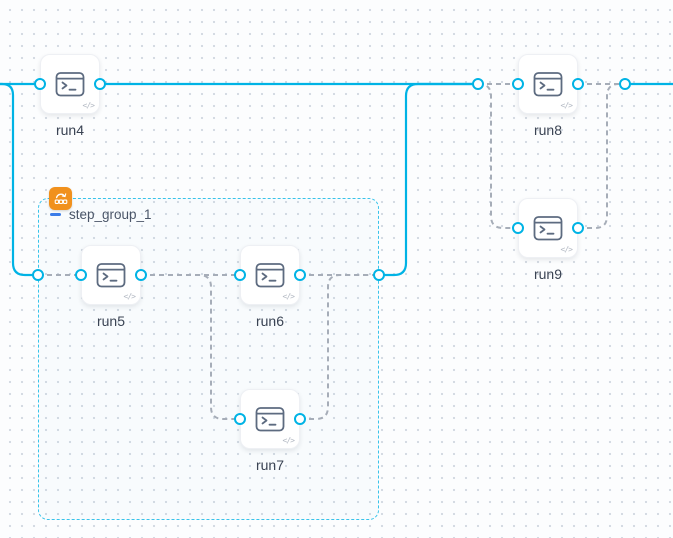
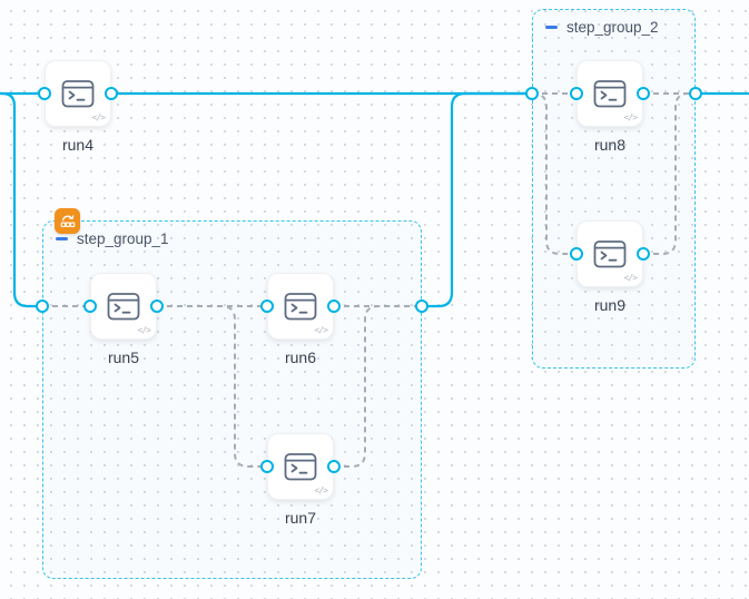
  step_group_1
+ step_group_2
  </>
  run4
  </>
  run5
  </>
  run6
  </>
  run7
  </>
  run8
  </>
  run9
